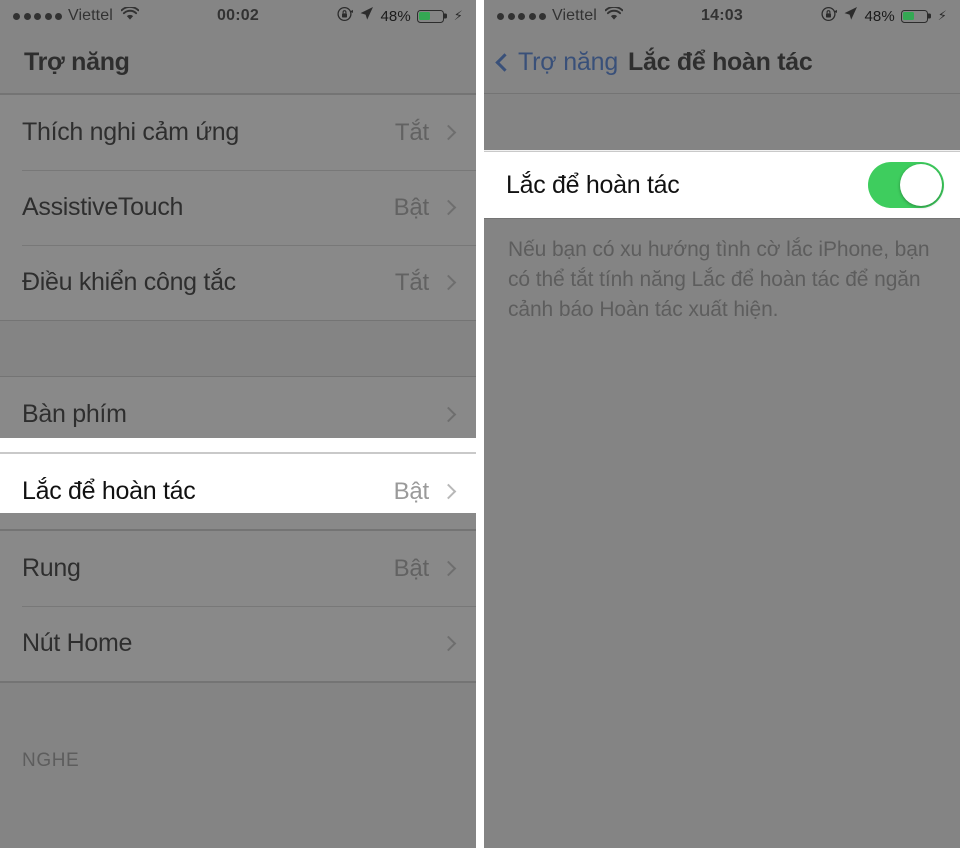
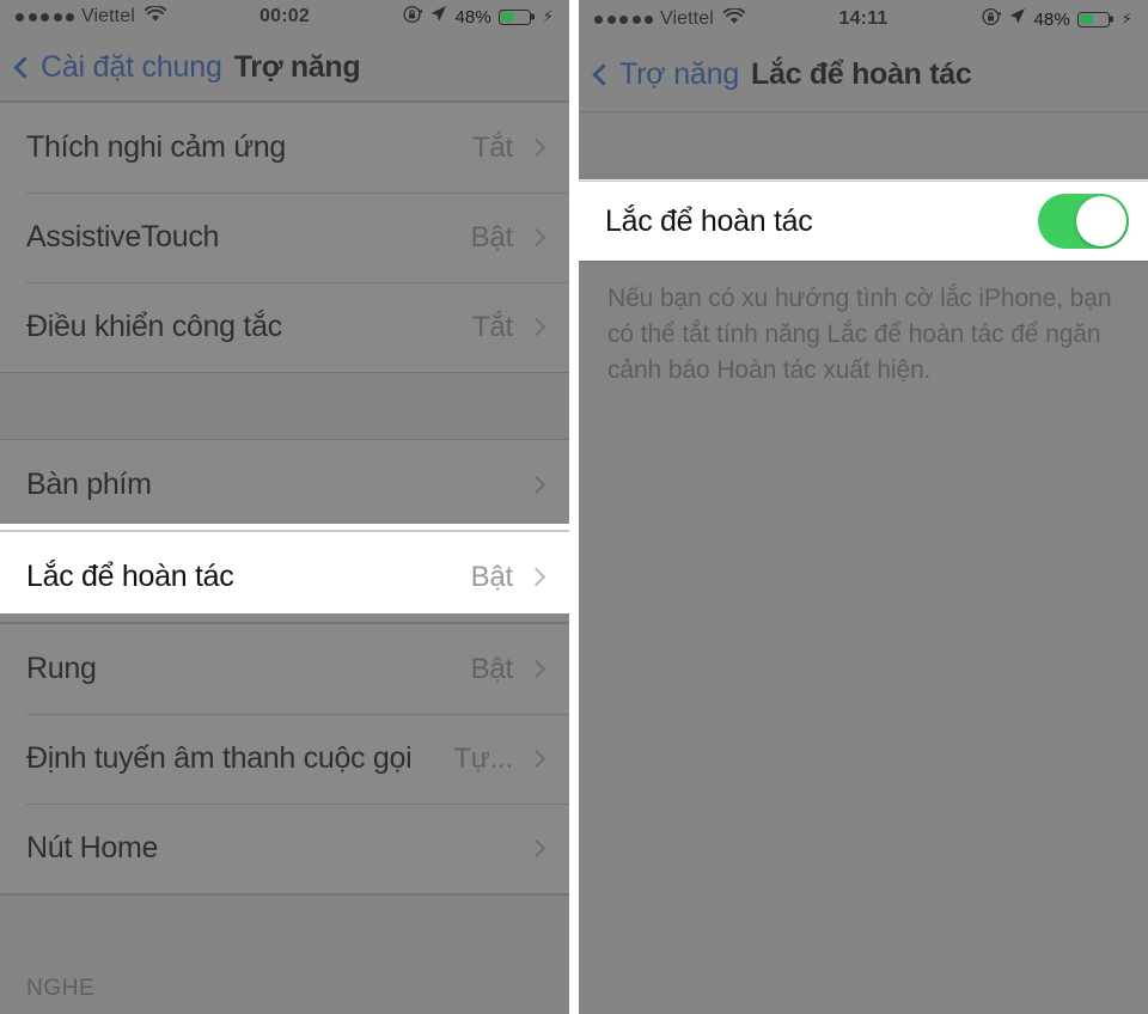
  Viettel
  00:02
  48%
  ⚡
+ Cài đặt chung
  Trợ năng
  Thích nghi cảm ứng
  Tắt
  AssistiveTouch
  Bật
  Điều khiển công tắc
  Tắt
  Bàn phím
  Lắc để hoàn tác
  Bật
  Rung
  Bật
+ Định tuyến âm thanh cuộc gọi
+ Tự...
  Nút Home
  NGHE
  Viettel
- 14:03
+ 14:11
  48%
  ⚡
  Trợ năng
  Lắc để hoàn tác
  Lắc để hoàn tác
  Nếu bạn có xu hướng tình cờ lắc iPhone, bạn có thể tắt tính năng Lắc để hoàn tác để ngăn cảnh báo Hoàn tác xuất hiện.
